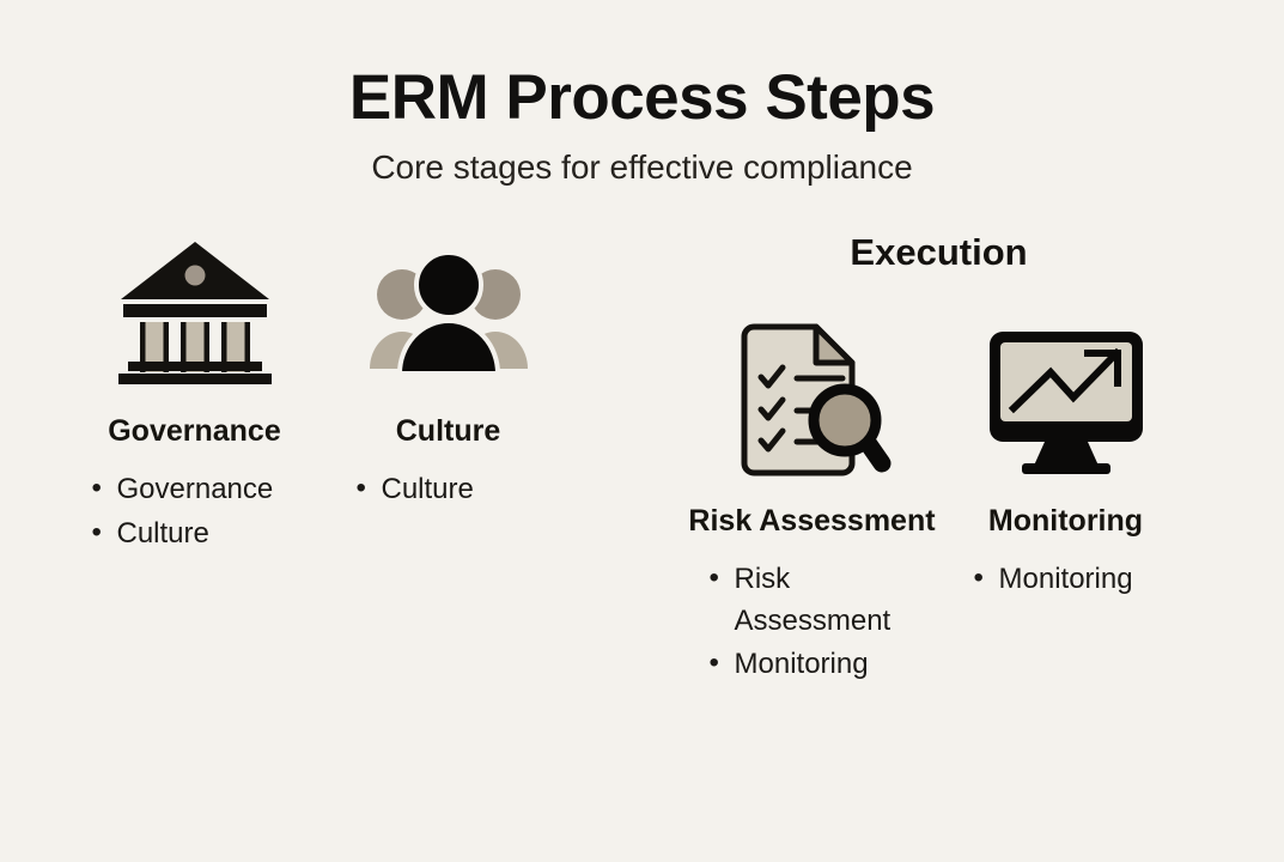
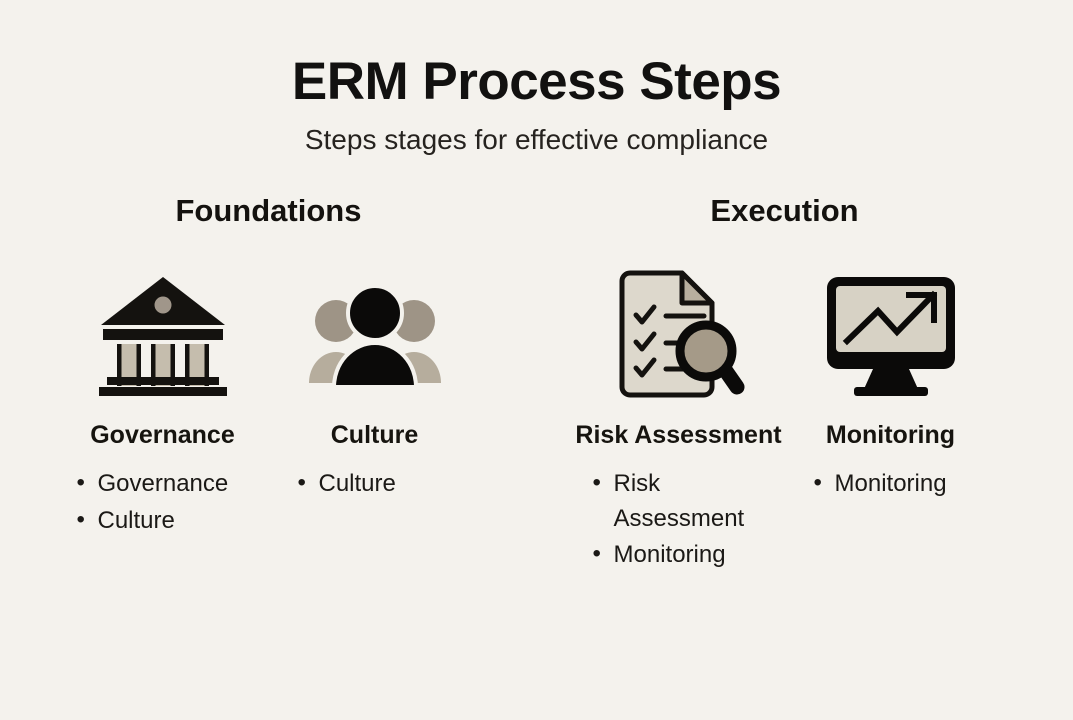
  ERM Process Steps
- Core stages for effective compliance
+ Steps stages for effective compliance
+ Foundations
  Governance
  Governance
  Culture
  Culture
  Culture
  Execution
  Risk Assessment
  Risk Assessment
  Monitoring
  Monitoring
  Monitoring
